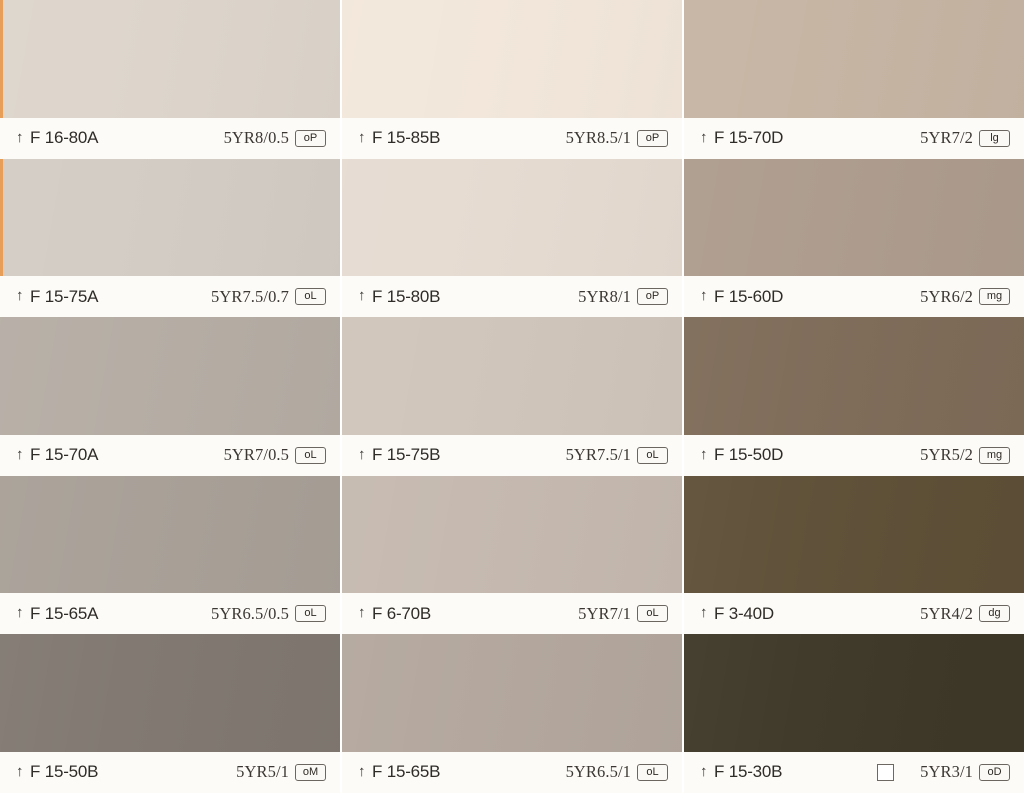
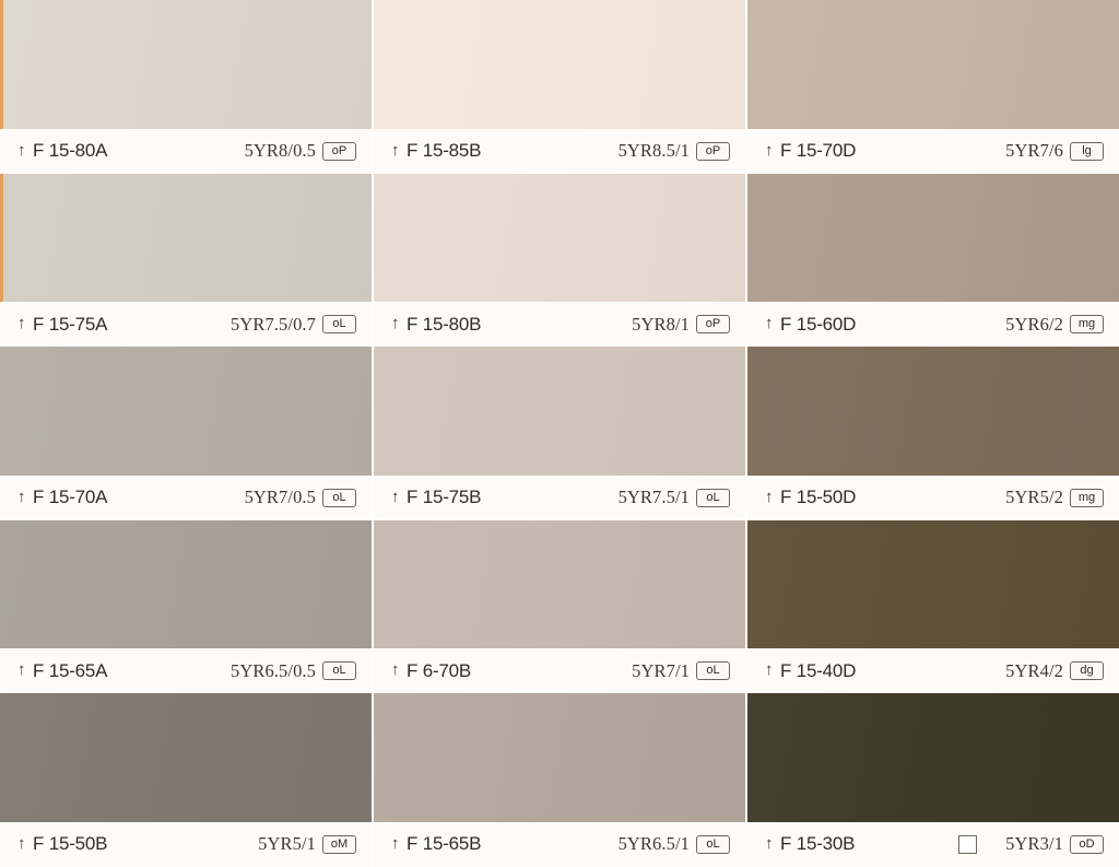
  ↑
- F 16-80A
+ F 15-80A
  5YR8/0.5
  oP
  ↑
  F 15-85B
  5YR8.5/1
  oP
  ↑
  F 15-70D
- 5YR7/2
+ 5YR7/6
  lg
  ↑
  F 15-75A
  5YR7.5/0.7
  oL
  ↑
  F 15-80B
  5YR8/1
  oP
  ↑
  F 15-60D
  5YR6/2
  mg
  ↑
  F 15-70A
  5YR7/0.5
  oL
  ↑
  F 15-75B
  5YR7.5/1
  oL
  ↑
  F 15-50D
  5YR5/2
  mg
  ↑
  F 15-65A
  5YR6.5/0.5
  oL
  ↑
  F 6-70B
  5YR7/1
  oL
  ↑
- F 3-40D
+ F 15-40D
  5YR4/2
  dg
  ↑
  F 15-50B
  5YR5/1
  oM
  ↑
  F 15-65B
  5YR6.5/1
  oL
  ↑
  F 15-30B
  5YR3/1
  oD
